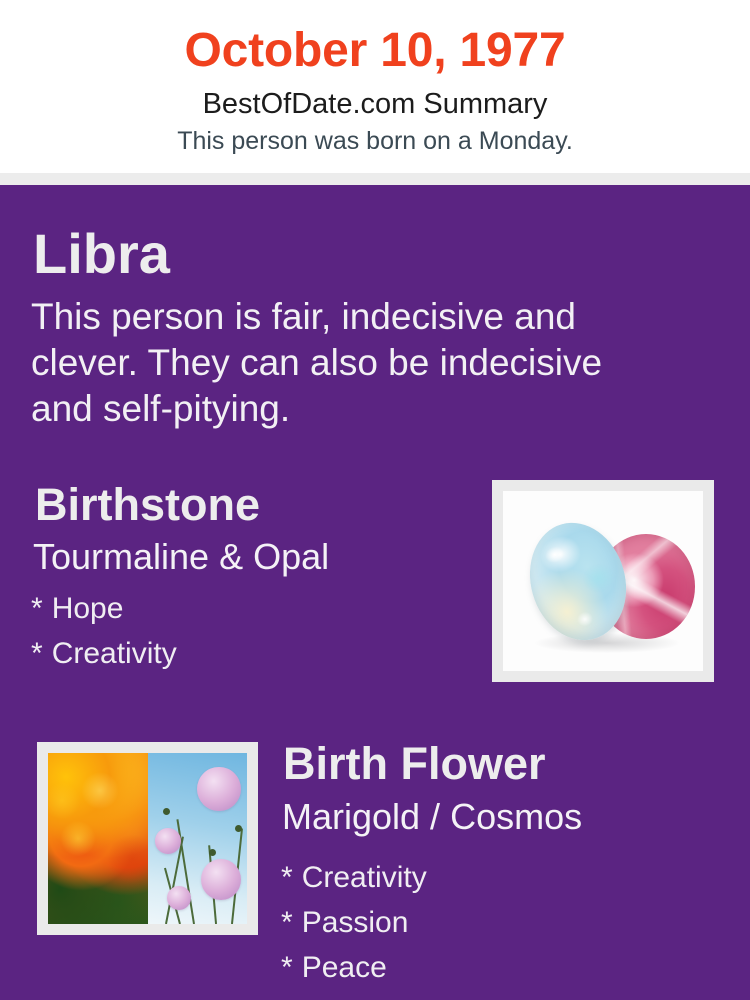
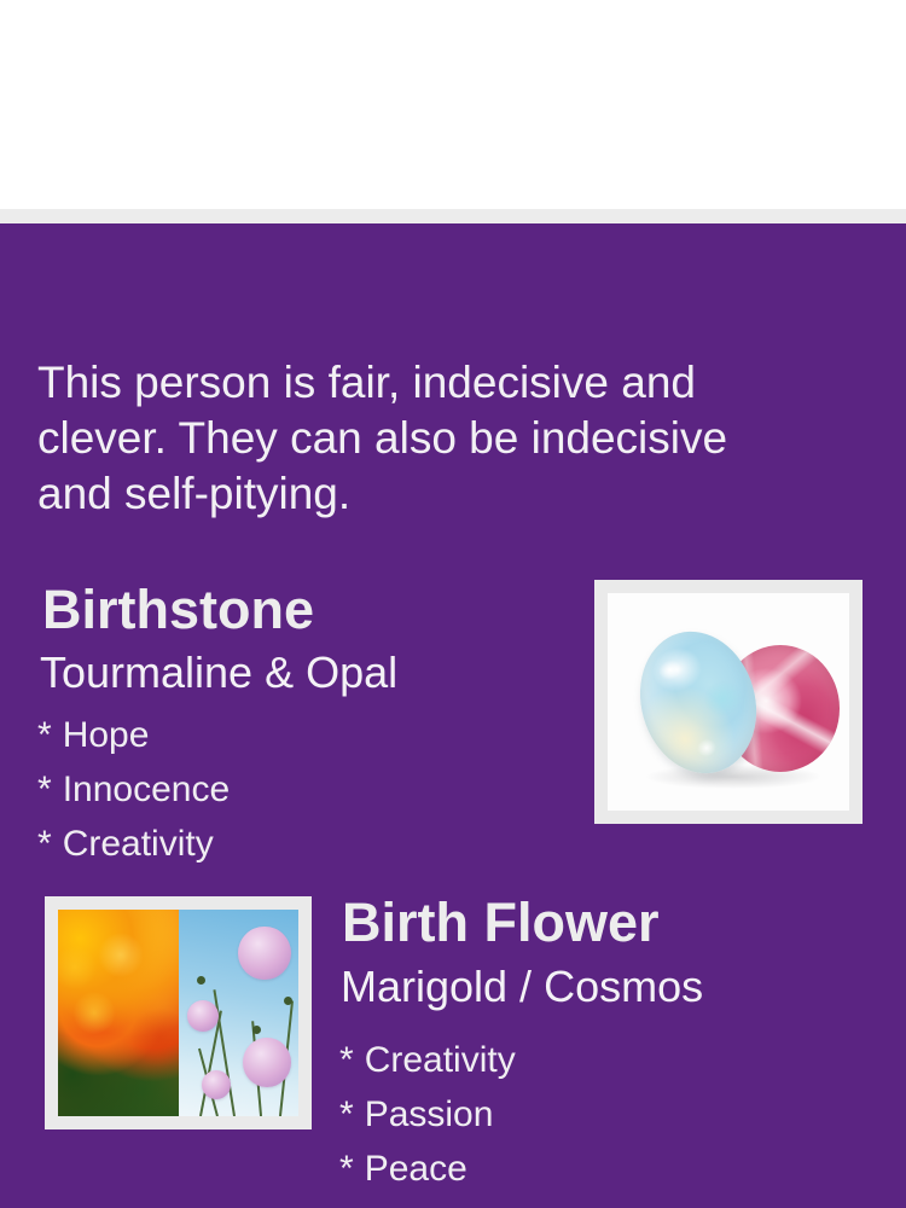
- October 10, 1977
- BestOfDate.com Summary
- This person was born on a Monday.
- Libra
  This person is fair, indecisive and clever. They can also be indecisive and self-pitying.
  Birthstone
  Tourmaline & Opal
  * Hope
+ * Innocence
  * Creativity
  Birth Flower
  Marigold / Cosmos
  * Creativity
  * Passion
  * Peace
